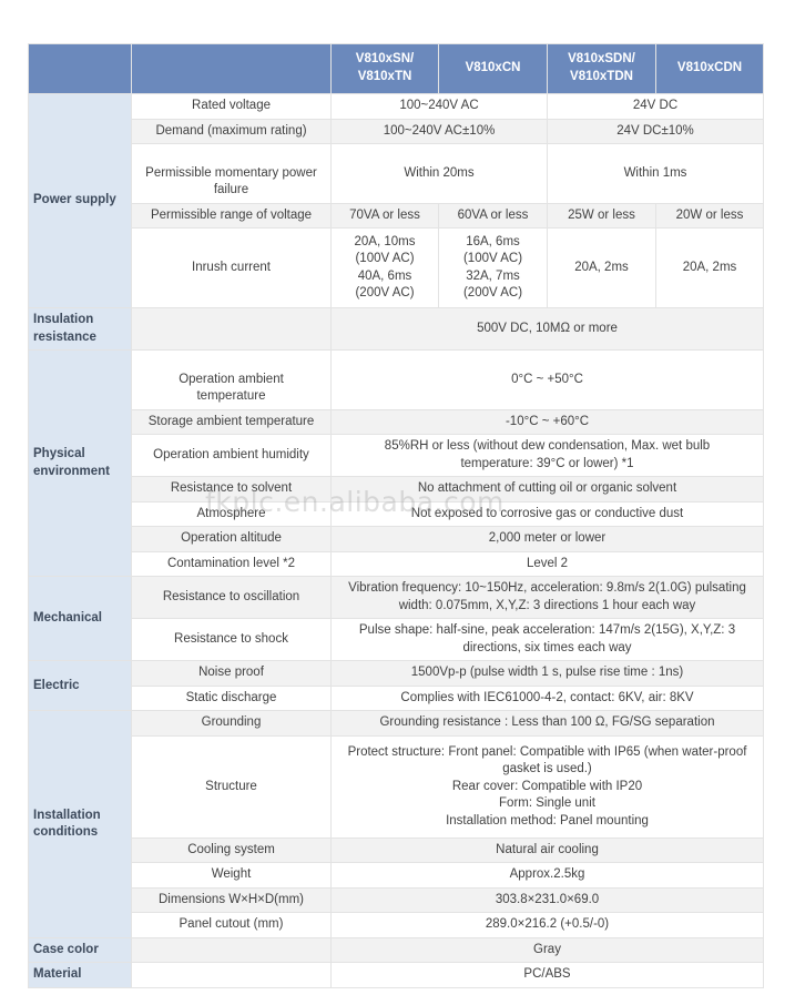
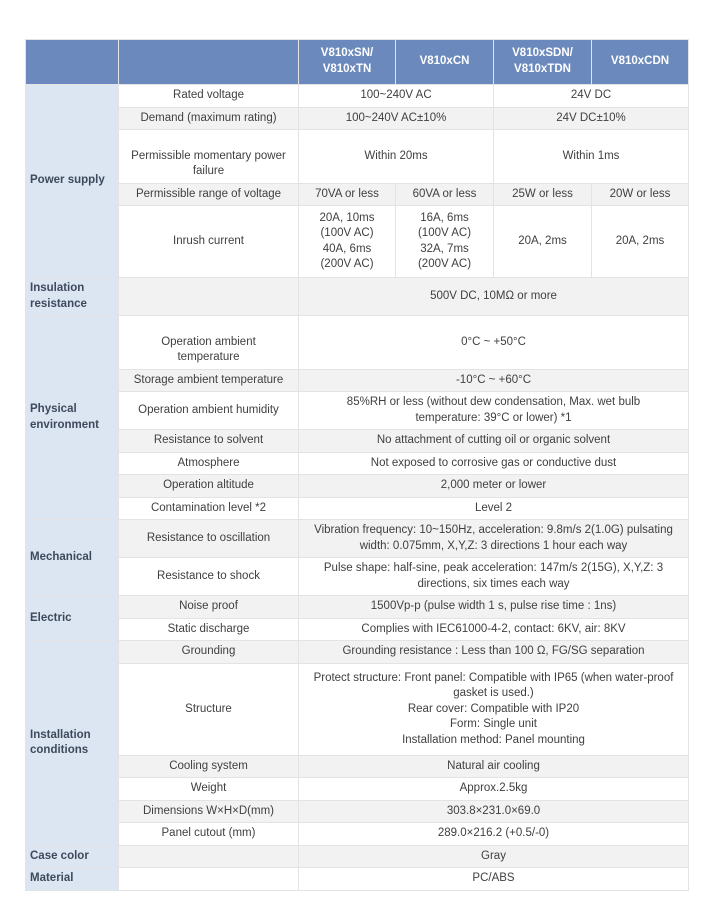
- fkplc.en.alibaba.com
  		V810xSN/ V810xTN	V810xCN	V810xSDN/ V810xTDN	V810xCDN
  Power supply	Rated voltage	100~240V AC	24V DC
  Demand (maximum rating)	100~240V AC±10%	24V DC±10%
  Permissible momentary power failure	Within 20ms	Within 1ms
  Permissible range of voltage	70VA or less	60VA or less	25W or less	20W or less
  Inrush current	20A, 10ms(100V AC)40A, 6ms(200V AC)	16A, 6ms(100V AC)32A, 7ms(200V AC)	20A, 2ms	20A, 2ms
  Insulation resistance		500V DC, 10MΩ or more
  Physical environment	Operation ambient temperature	0°C ~ +50°C
  Storage ambient temperature	-10°C ~ +60°C
  Operation ambient humidity	85%RH or less (without dew condensation, Max. wet bulb temperature: 39°C or lower) *1
  Resistance to solvent	No attachment of cutting oil or organic solvent
  Atmosphere	Not exposed to corrosive gas or conductive dust
  Operation altitude	2,000 meter or lower
  Contamination level *2	Level 2
  Mechanical	Resistance to oscillation	Vibration frequency: 10~150Hz, acceleration: 9.8m/s 2(1.0G) pulsating width: 0.075mm, X,Y,Z: 3 directions 1 hour each way
  Resistance to shock	Pulse shape: half-sine, peak acceleration: 147m/s 2(15G), X,Y,Z: 3 directions, six times each way
  Electric	Noise proof	1500Vp-p (pulse width 1 s, pulse rise time : 1ns)
  Static discharge	Complies with IEC61000-4-2, contact: 6KV, air: 8KV
  Installation conditions	Grounding	Grounding resistance : Less than 100 Ω, FG/SG separation
  Structure	Protect structure: Front panel: Compatible with IP65 (when water-proof gasket is used.)Rear cover: Compatible with IP20Form: Single unitInstallation method: Panel mounting
  Cooling system	Natural air cooling
  Weight	Approx.2.5kg
  Dimensions W×H×D(mm)	303.8×231.0×69.0
  Panel cutout (mm)	289.0×216.2 (+0.5/-0)
  Case color		Gray
  Material		PC/ABS
